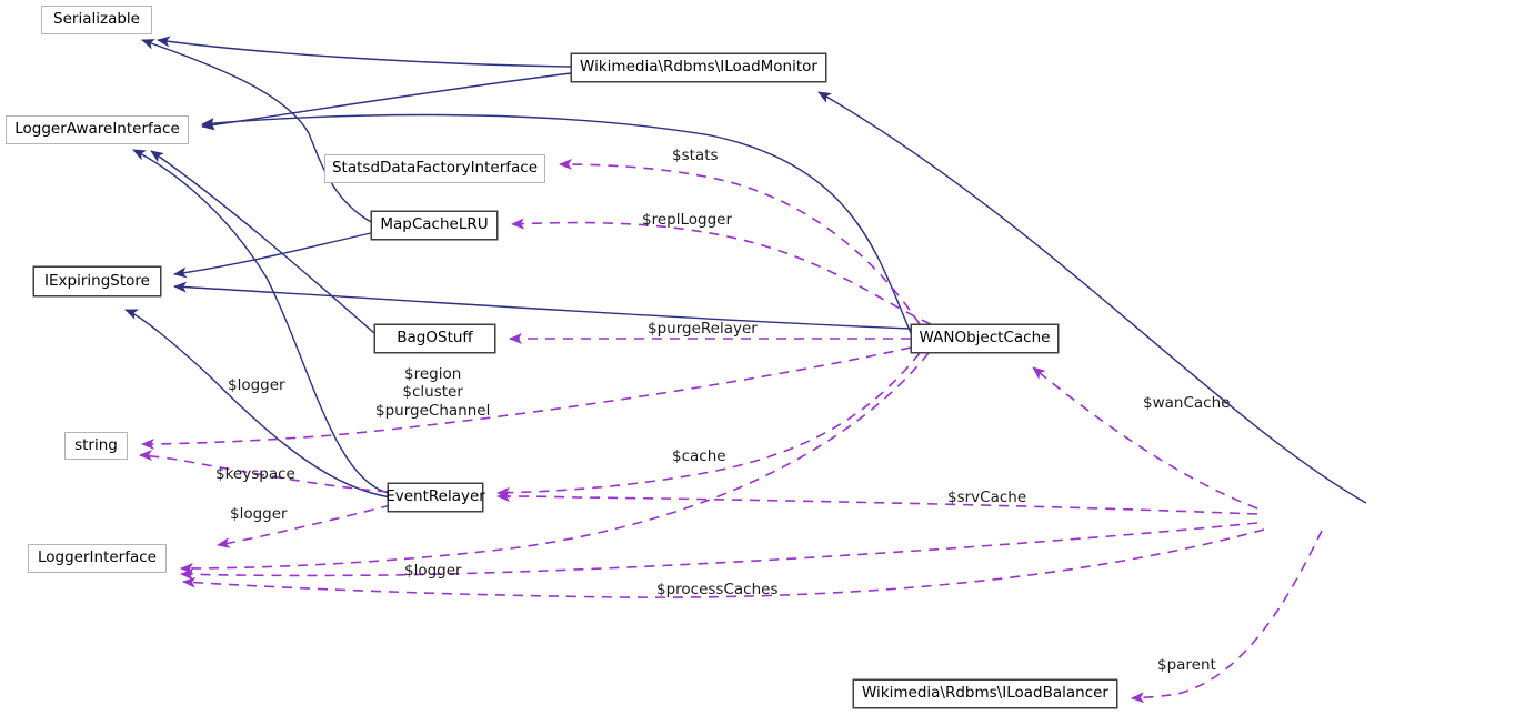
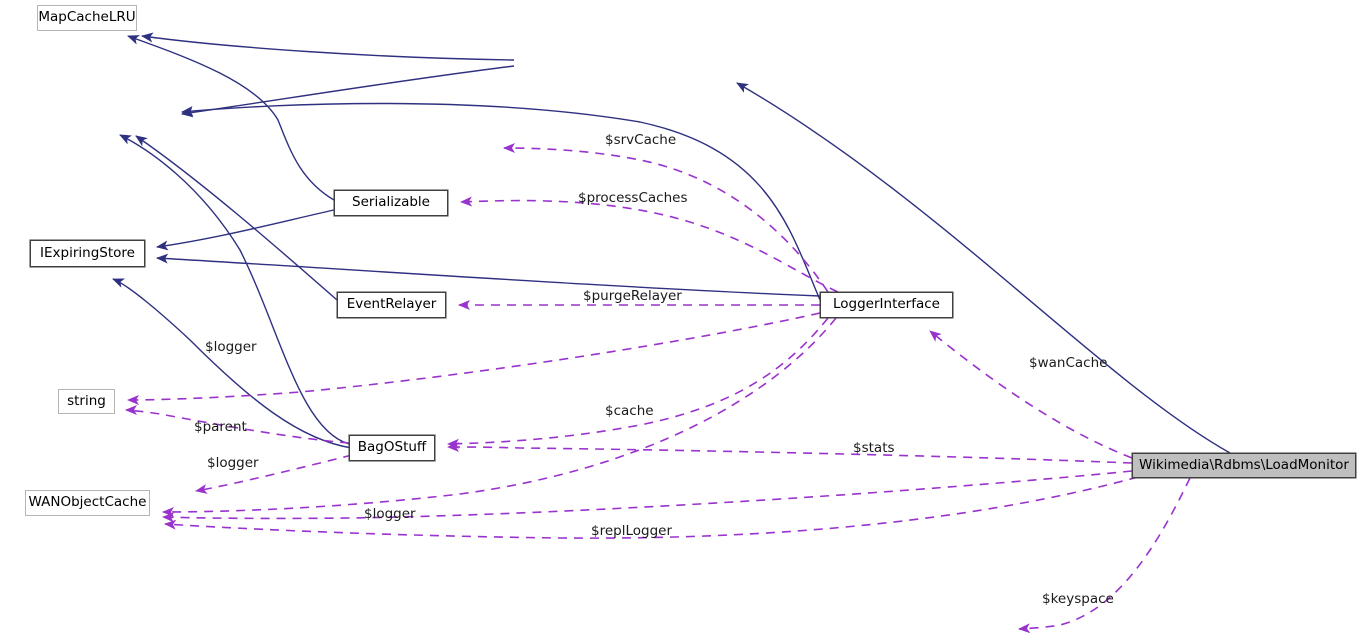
- Serializable
+ MapCacheLRU
- Wikimedia\Rdbms\ILoadMonitor
- LoggerAwareInterface
- StatsdDataFactoryInterface
- MapCacheLRU
+ Serializable
  IExpiringStore
- BagOStuff
+ EventRelayer
- WANObjectCache
+ LoggerInterface
  string
- EventRelayer
+ BagOStuff
+ Wikimedia\Rdbms\LoadMonitor
- LoggerInterface
+ WANObjectCache
- Wikimedia\Rdbms\ILoadBalancer
- $stats
+ $srvCache
- $replLogger
+ $processCaches
  $purgeRelayer
  $wanCache
- $region
- $cluster
- $purgeChannel
  $logger
  $cache
- $keyspace
+ $parent
- $srvCache
+ $stats
  $logger
  $logger
- $processCaches
+ $replLogger
- $parent
+ $keyspace
